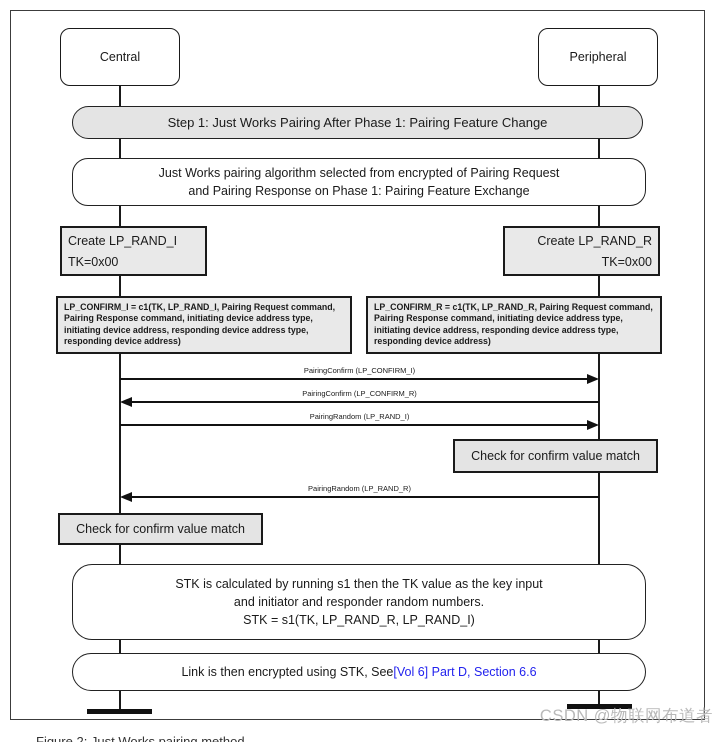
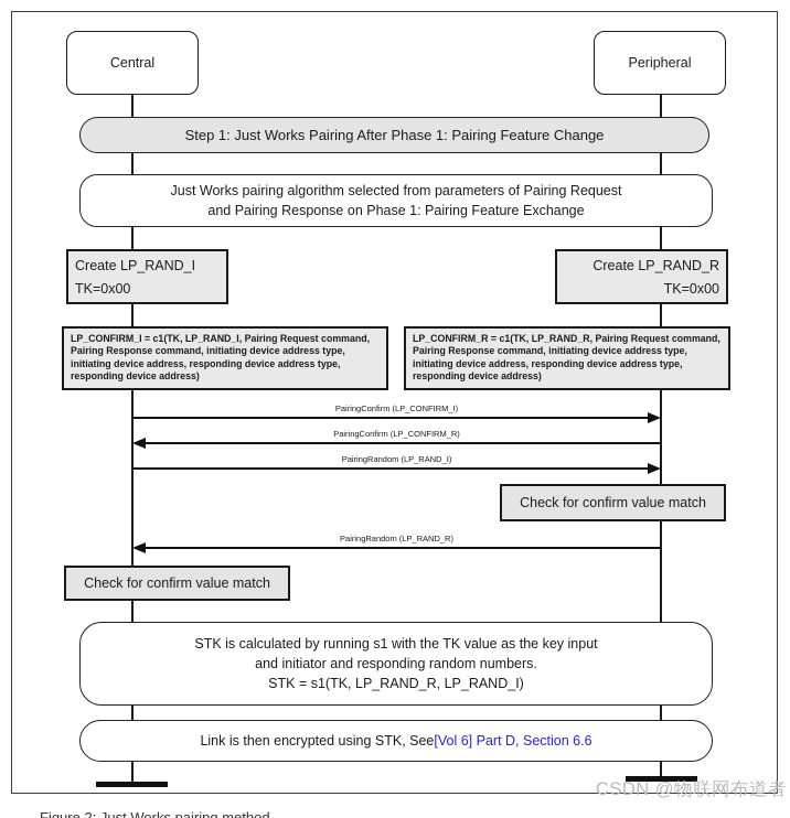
  Central
  Peripheral
  Step 1: Just Works Pairing After Phase 1: Pairing Feature Change
- Just Works pairing algorithm selected from encrypted of Pairing Request
+ Just Works pairing algorithm selected from parameters of Pairing Request
  and Pairing Response on Phase 1: Pairing Feature Exchange
  Create LP_RAND_I
  TK=0x00
  Create LP_RAND_R
  TK=0x00
  LP_CONFIRM_I = c1(TK, LP_RAND_I, Pairing Request command, Pairing Response command, initiating device address type, initiating device address, responding device address type, responding device address)
  LP_CONFIRM_R = c1(TK, LP_RAND_R, Pairing Request command, Pairing Response command, initiating device address type, initiating device address, responding device address type, responding device address)
  PairingConfirm (LP_CONFIRM_I)
  PairingConfirm (LP_CONFIRM_R)
  PairingRandom (LP_RAND_I)
  Check for confirm value match
  PairingRandom (LP_RAND_R)
  Check for confirm value match
- STK is calculated by running s1 then the TK value as the key input
+ STK is calculated by running s1 with the TK value as the key input
- and initiator and responder random numbers.
+ and initiator and responding random numbers.
  STK = s1(TK, LP_RAND_R, LP_RAND_I)
  Link is then encrypted using STK, See
  [Vol 6] Part D, Section 6.6
  CSDN @物联网布道者
